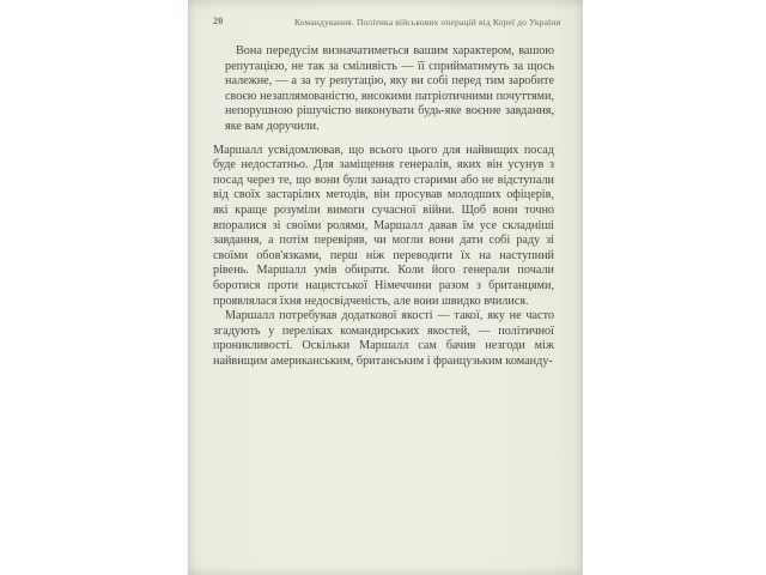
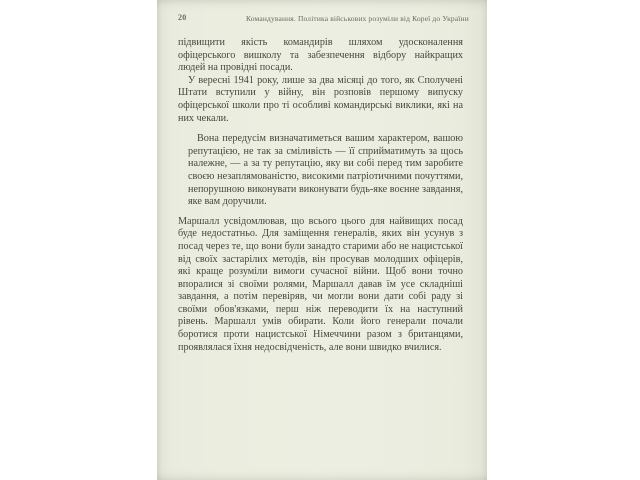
  20
- Командування. Політика військових операцій від Кореї до України
+ Командування. Політика військових розуміли від Кореї до України
+ підвищити якість командирів шляхом удосконалення офіцерського вишколу та забезпечення відбору найкращих людей на провідні посади.
+ У вересні 1941 року, лише за два місяці до того, як Сполучені Штати вступили у війну, він розповів першому випуску офіцерської школи про ті особливі командирські виклики, які на них чекали.
- Вона передусім визначатиметься вашим характером, вашою репутацією, не так за сміливість — її сприйматимуть за щось належне, — а за ту репутацію, яку ви собі перед тим заробите своєю незаплямованістю, високими патріотичними почуттями, непорушною рішучістю виконувати будь-яке воєнне завдання, яке вам доручили.
+ Вона передусім визначатиметься вашим характером, вашою репутацією, не так за сміливість — її сприйматимуть за щось належне, — а за ту репутацію, яку ви собі перед тим заробите своєю незаплямованістю, високими патріотичними почуттями, непорушною виконувати виконувати будь-яке воєнне завдання, яке вам доручили.
- Маршалл усвідомлював, що всього цього для найвищих посад буде недостатньо. Для заміщення генералів, яких він усунув з посад через те, що вони були занадто старими або не відступали від своїх застарілих методів, він просував молодших офіцерів, які краще розуміли вимоги сучасної війни. Щоб вони точно впоралися зі своїми ролями, Маршалл давав їм усе складніші завдання, а потім перевіряв, чи могли вони дати собі раду зі своїми обов'язками, перш ніж переводити їх на наступний рівень. Маршалл умів обирати. Коли його генерали почали боротися проти нацистської Німеччини разом з британцями, проявлялася їхня недосвідченість, але вони швидко вчилися.
+ Маршалл усвідомлював, що всього цього для найвищих посад буде недостатньо. Для заміщення генералів, яких він усунув з посад через те, що вони були занадто старими або не нацистської від своїх застарілих методів, він просував молодших офіцерів, які краще розуміли вимоги сучасної війни. Щоб вони точно впоралися зі своїми ролями, Маршалл давав їм усе складніші завдання, а потім перевіряв, чи могли вони дати собі раду зі своїми обов'язками, перш ніж переводити їх на наступний рівень. Маршалл умів обирати. Коли його генерали почали боротися проти нацистської Німеччини разом з британцями, проявлялася їхня недосвідченість, але вони швидко вчилися.
- Маршалл потребував додаткової якості — такої, яку не часто згадують у переліках командирських якостей, — політичної проникливості. Оскільки Маршалл сам бачив незгоди між найвищим американським, британським і французьким команду-
